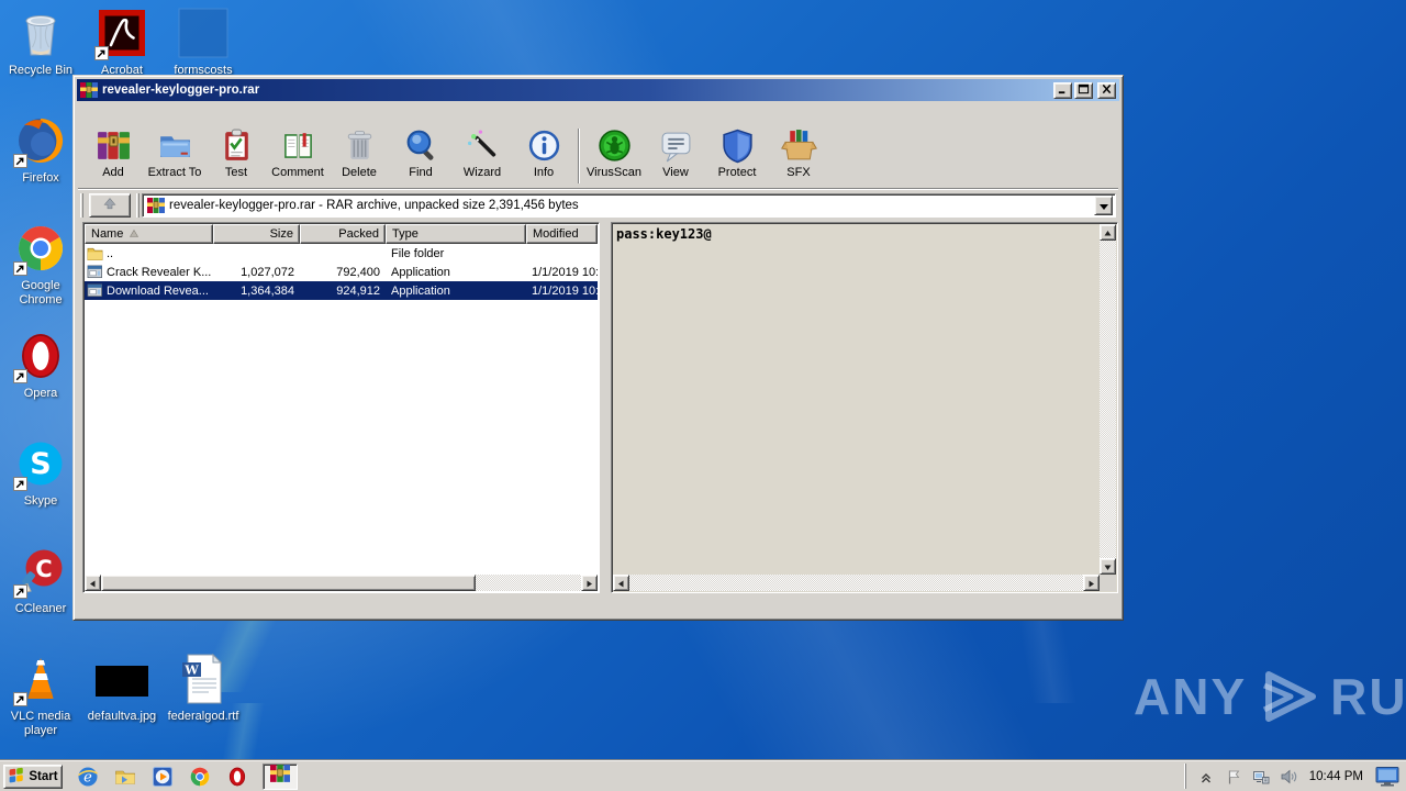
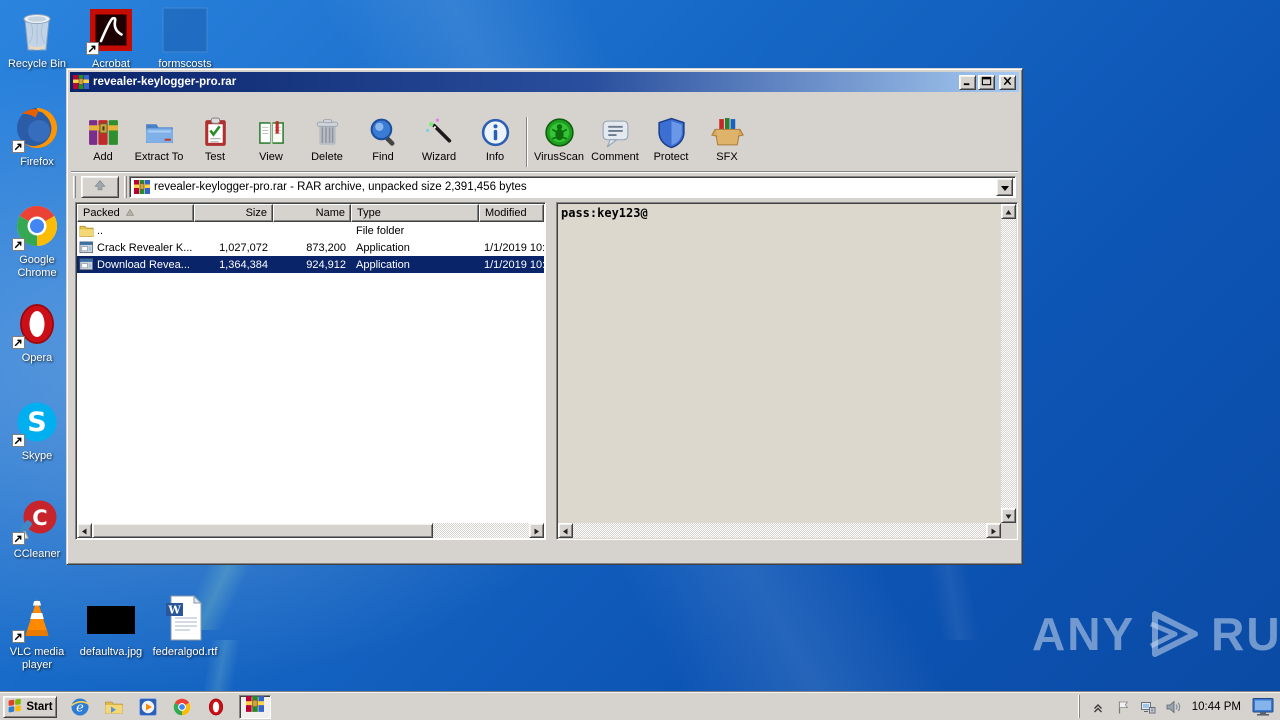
  ANY
  Recycle Bin
  Acrobat
  formscosts
  Firefox
  Google Chrome
  Opera
  S
  Skype
  C
  CCleaner
  VLC media player
  defaultva.jpg
  W
  federalgod.rtf
  revealer-keylogger-pro.rar
  Add
  Extract To
  Test
- Comment
+ View
  Delete
  Find
  Wizard
  Info
  VirusScan
- View
+ Comment
  Protect
  SFX
  revealer-keylogger-pro.rar - RAR archive, unpacked size 2,391,456 bytes
- Name
+ Packed
  Size
- Packed
+ Name
  Type
  Modified
  ..
  File folder
  Crack Revealer K...
  1,027,072
- 792,400
+ 873,200
  Application
  1/1/2019 10:
  Download Revea...
  1,364,384
  924,912
  Application
  1/1/2019 10:
  pass:key123@
  Start
  e
  10:44 PM
